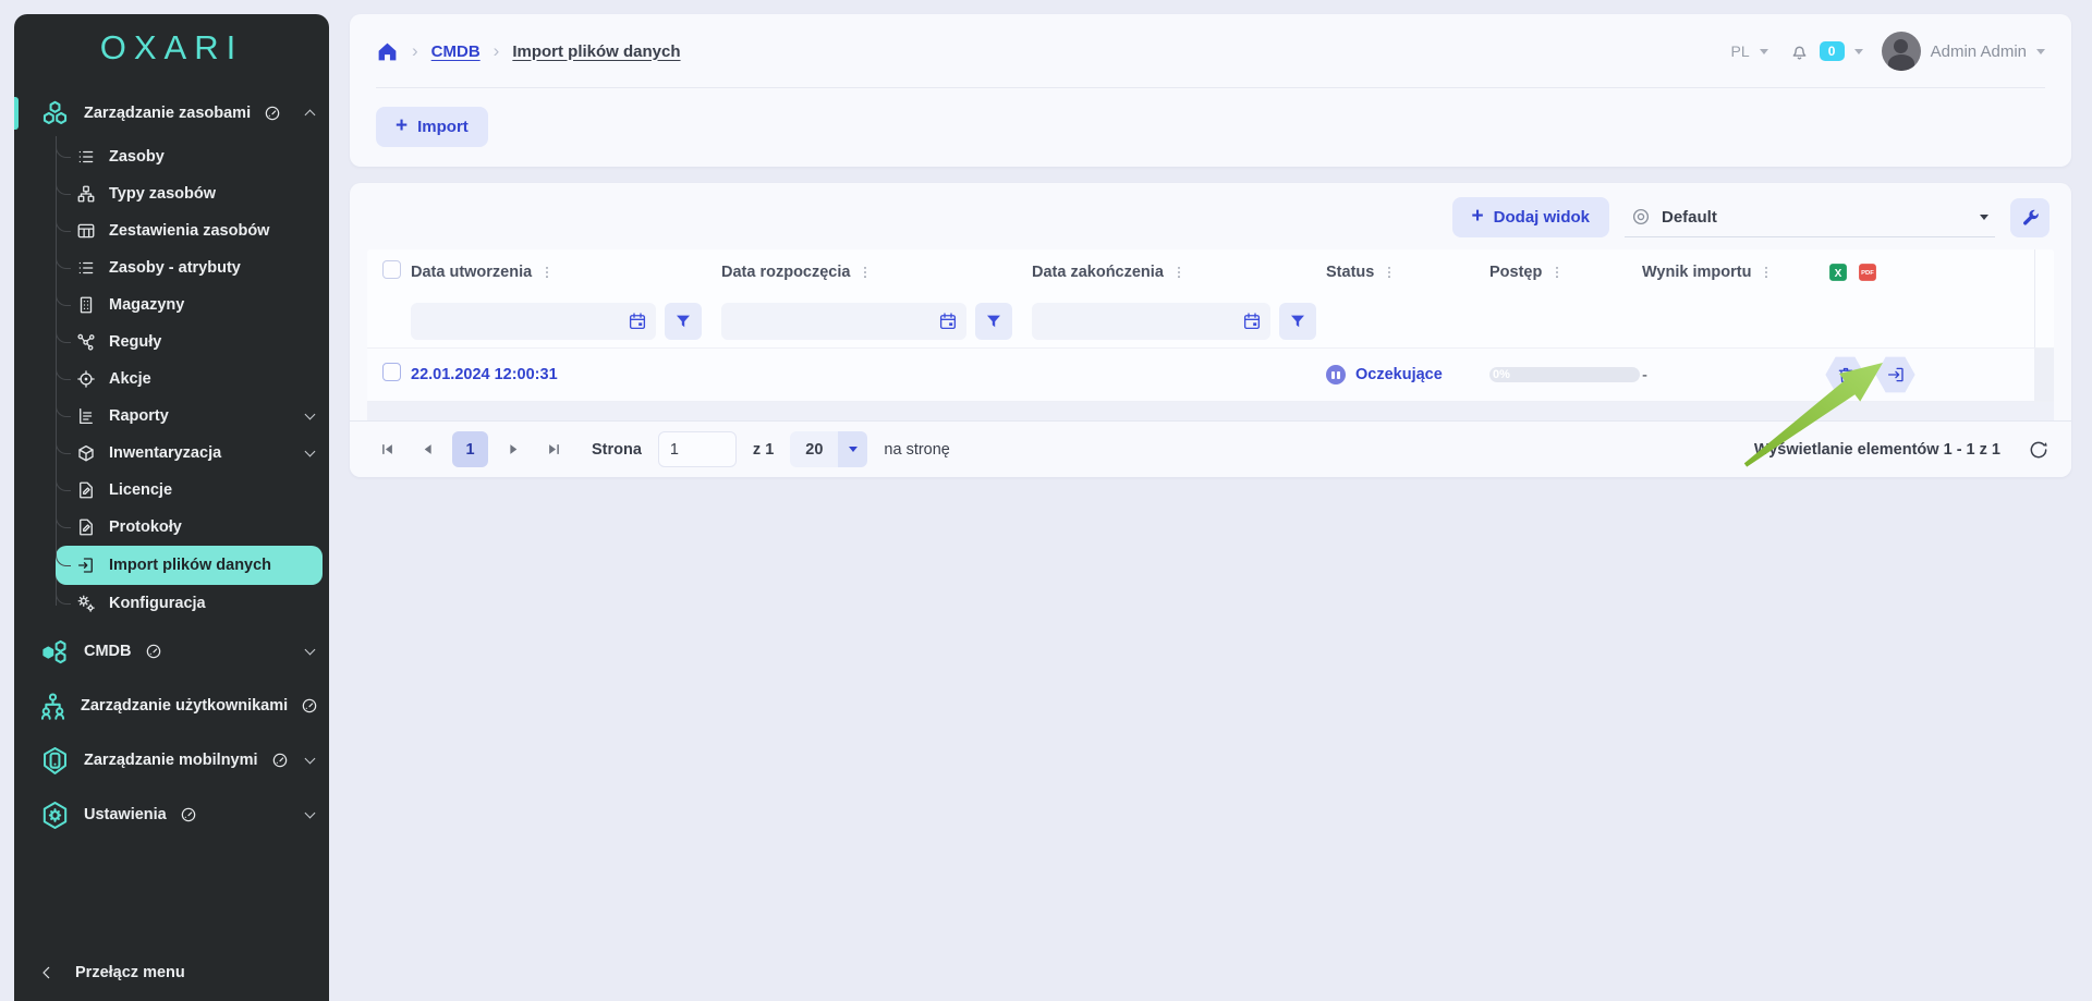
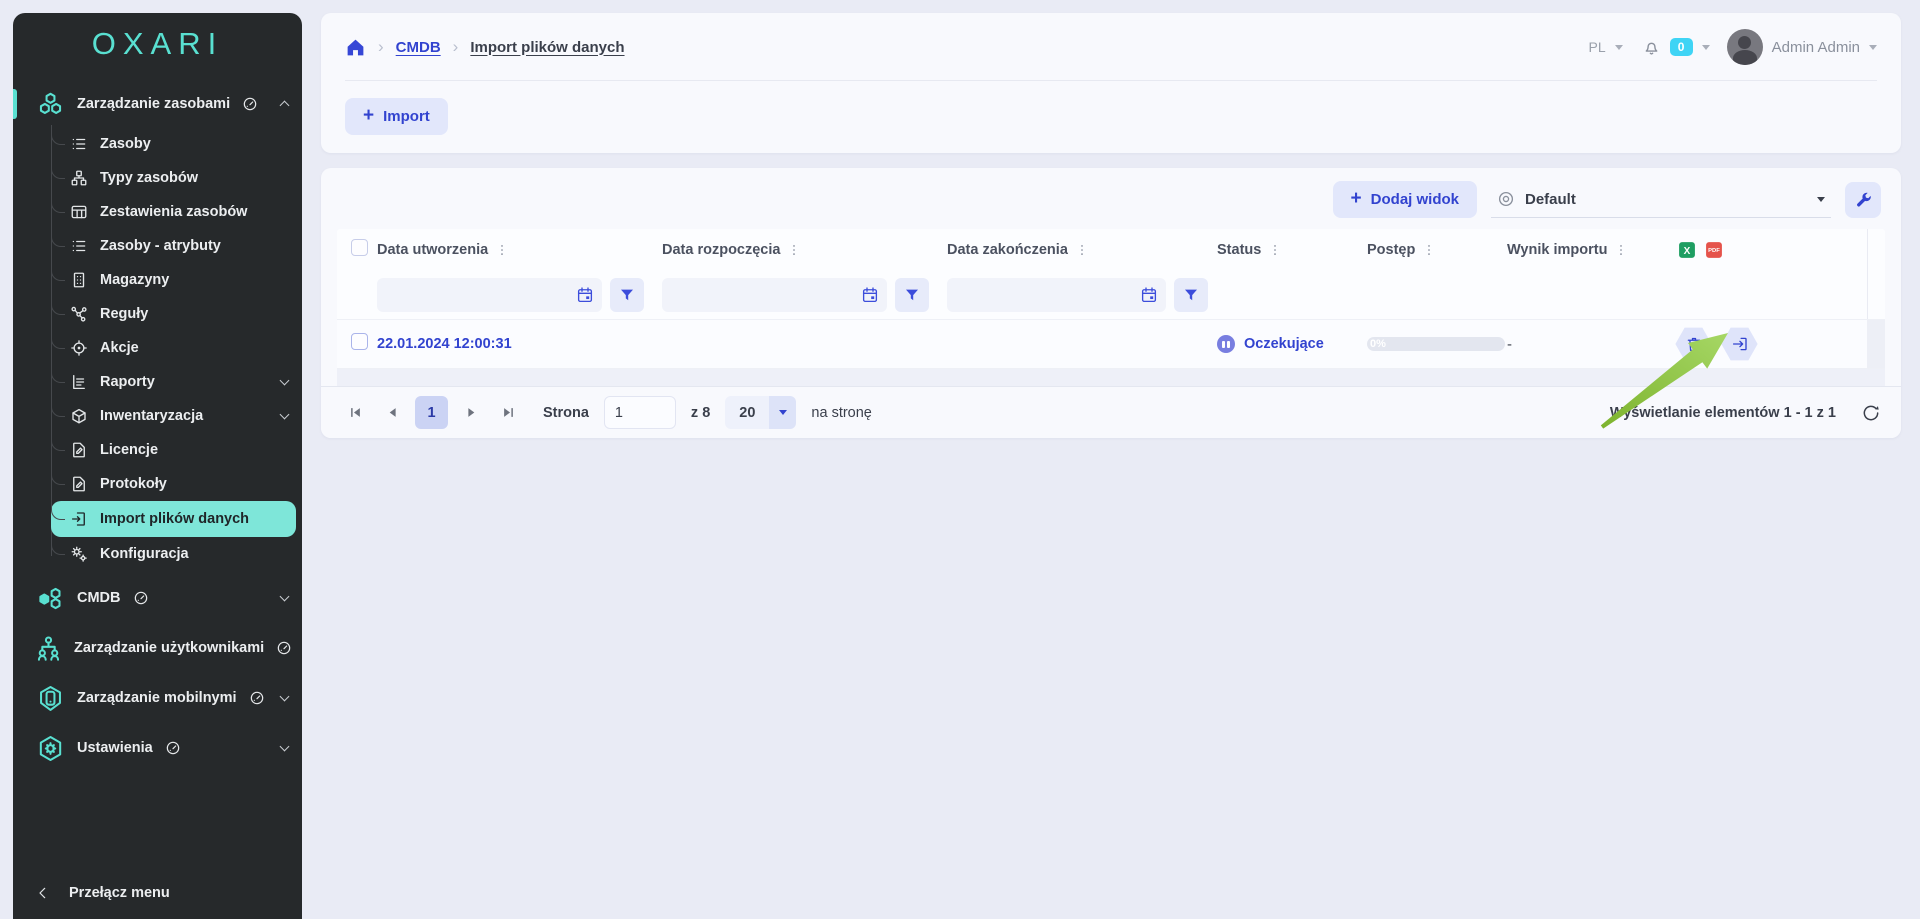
  OXARI
  Zarządzanie zasobami
  Zasoby
  Typy zasobów
  Zestawienia zasobów
  Zasoby - atrybuty
  Magazyny
  Reguły
  Akcje
  Raporty
  Inwentaryzacja
  Licencje
  Protokoły
  Import plików danych
  Konfiguracja
  CMDB
  Zarządzanie użytkownikami
  Zarządzanie mobilnymi
  Ustawienia
  Przełącz menu
  ›
  CMDB
  ›
  Import plików danych
  PL
  0
  Admin Admin
  +
  Import
  +
  Dodaj widok
  Default
  Data utworzenia
  Data rozpoczęcia
  Data zakończenia
  Status
  Postęp
  Wynik importu
  X
  22.01.2024 12:00:31
  Oczekujące
  0%
  -
  1
  Strona
  1
- z 1
+ z 8
  20
  na stronę
  yświetlanie elementów 1 - 1 z 1
